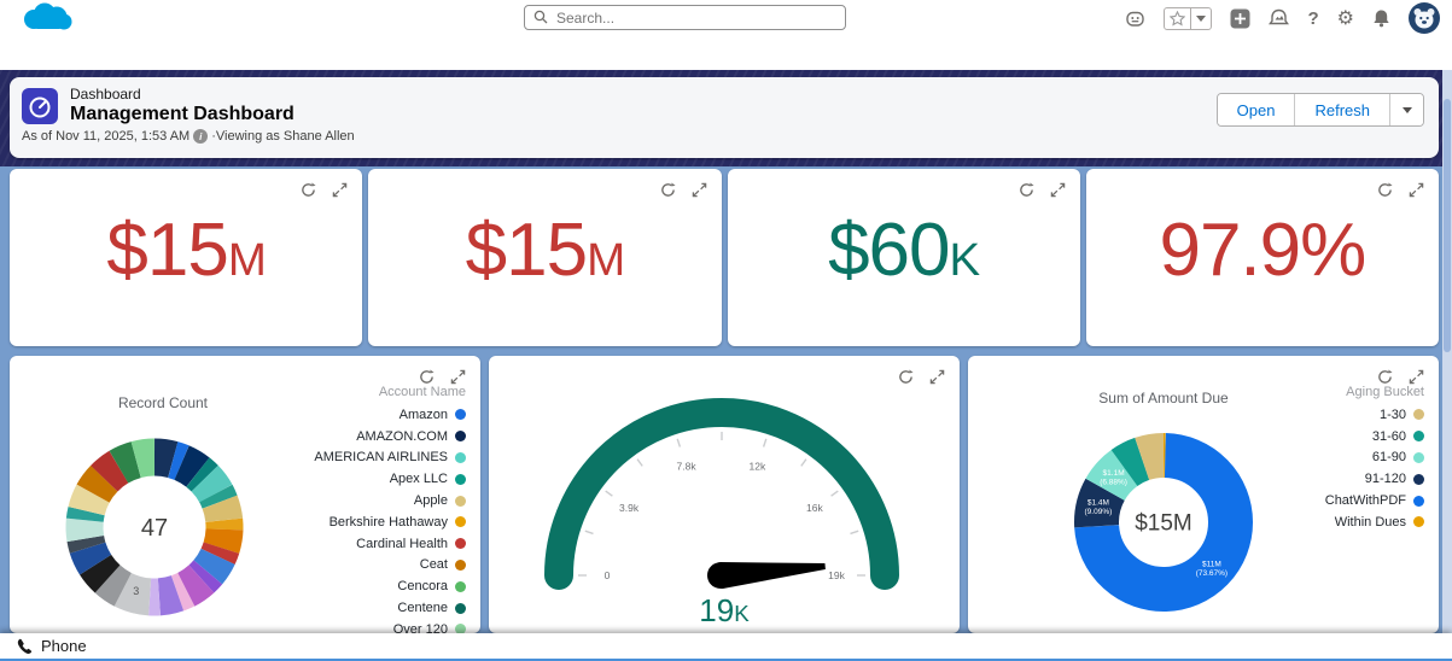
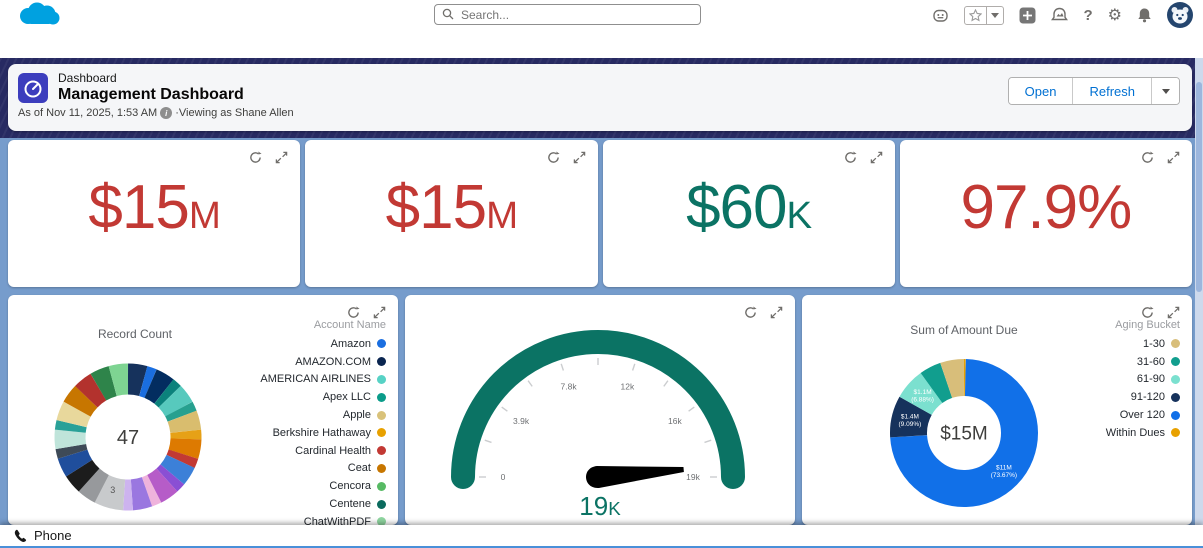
  Search...
  ?
  ⚙
  Dashboard
  Management Dashboard
  As of Nov 11, 2025, 1:53 AM
  i
  ·Viewing as Shane Allen
  Open
  Refresh
  $15M
  $15M
  $60K
  97.9%
  Record Count
  3
  47
  Account Name
  Amazon
  AMAZON.COM
  AMERICAN AIRLINES
  Apex LLC
  Apple
  Berkshire Hathaway
  Cardinal Health
  Ceat
  Cencora
  Centene
- Over 120
+ ChatWithPDF
  0
  3.9k
  7.8k
  12k
  16k
  19k
  19K
  Sum of Amount Due
  $15M
  Aging Bucket
  1-30
  31-60
  61-90
  91-120
- ChatWithPDF
+ Over 120
  Within Dues
  Phone
